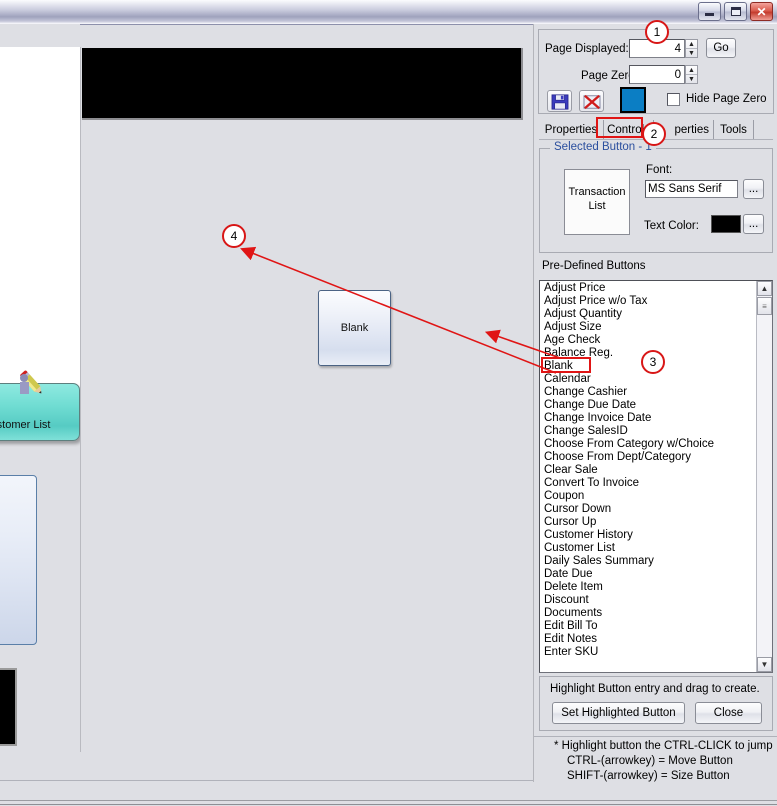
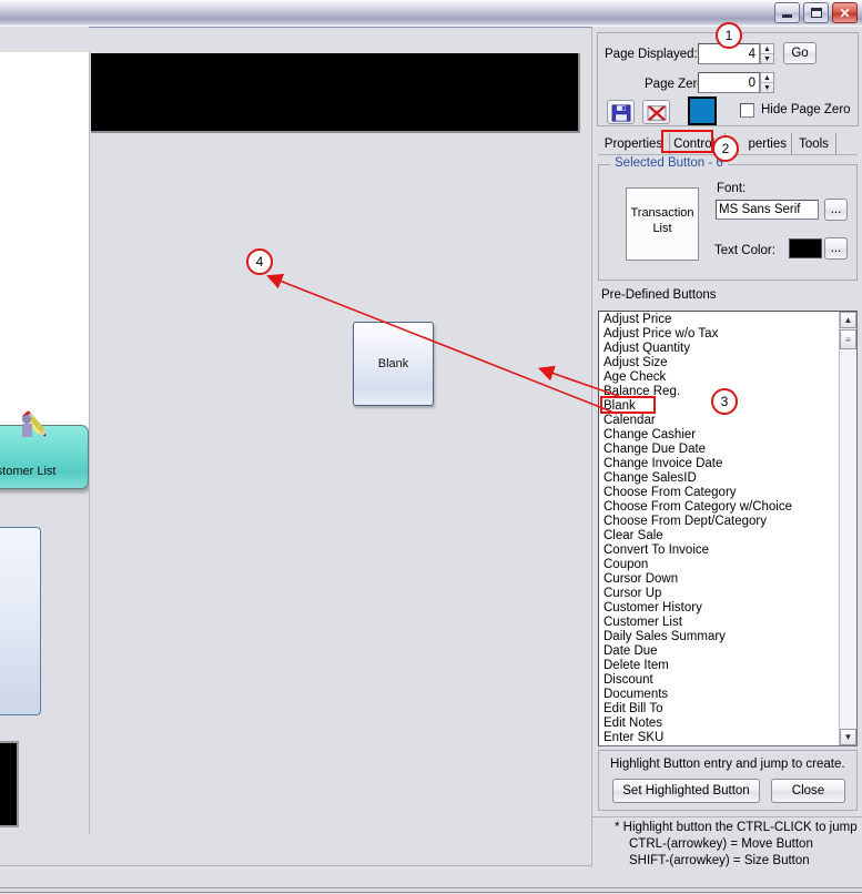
  ✕
  tomer List
  Blank
  Page Displayed:
  4
  Go
  Page Zer
  0
  Hide Page Zero
  Properties
  Contro
  perties
  Tools
- Selected Button - 1
+ Selected Button - 6
  Transaction
  List
  Font:
  MS Sans Serif
  ...
  Text Color:
  ...
  Pre-Defined Buttons
  Adjust Price
  Adjust Price w/o Tax
  Adjust Quantity
  Adjust Size
  Age Check
  alance Reg.
  Blank
  Calendar
  Change Cashier
  Change Due Date
  Change Invoice Date
  Change SalesID
+ Choose From Category
  Choose From Category w/Choice
  Choose From Dept/Category
  Clear Sale
  Convert To Invoice
  Coupon
  Cursor Down
  Cursor Up
  Customer History
  Customer List
  Daily Sales Summary
  Date Due
  Delete Item
  Discount
  Documents
  Edit Bill To
  Edit Notes
  Enter SKU
  ▲
  ≡
  ▼
- Highlight Button entry and drag to create.
+ Highlight Button entry and jump to create.
  Set Highlighted Button
  Close
  * Highlight button the CTRL-CLICK to jump
  CTRL-(arrowkey) = Move Button
  SHIFT-(arrowkey) = Size Button
  1
  2
  3
  4
